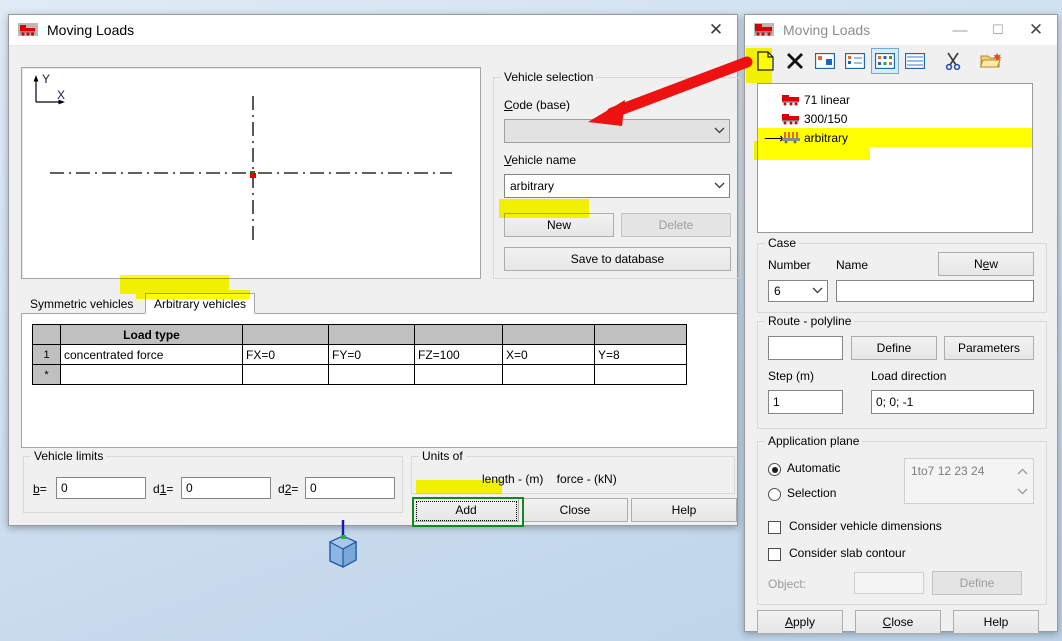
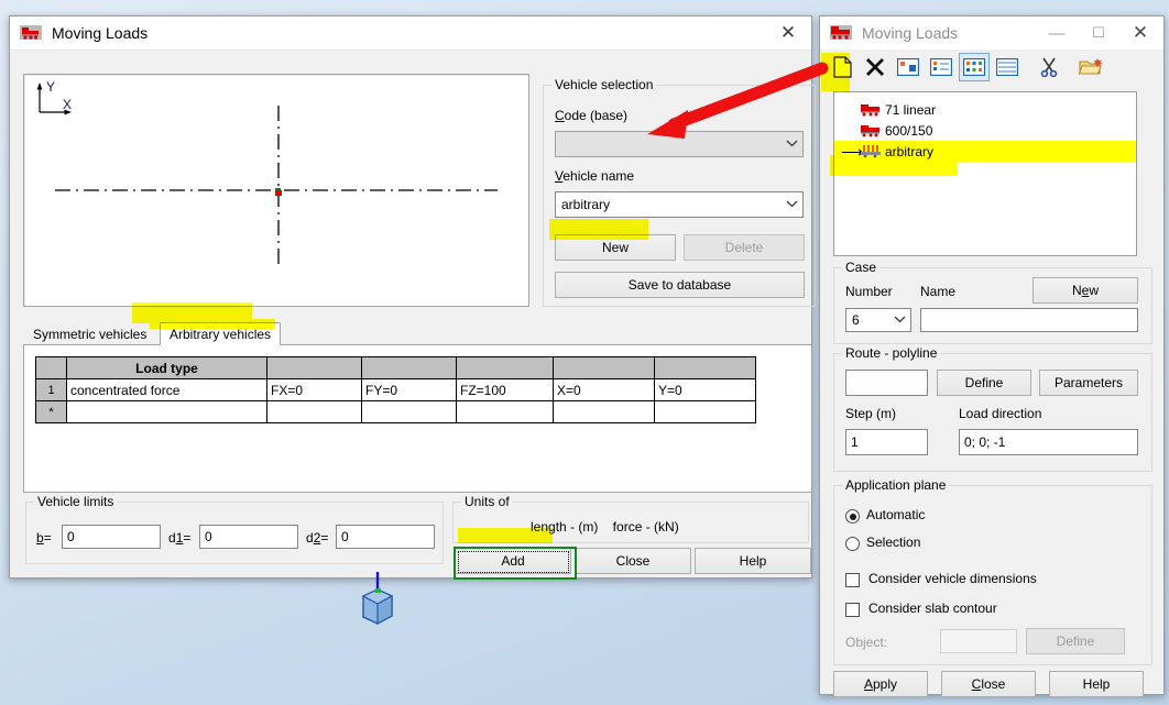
  Moving Loads
  ✕
  Y
  X
  Vehicle selection
  Code (base)
  Vehicle name
  arbitrary
  New
  Delete
  Save to database
  Symmetric vehicles
  Arbitrary vehicles
  	Load type
- 1	concentrated force	FX=0	FY=0	FZ=100	X=0	Y=8
+ 1	concentrated force	FX=0	FY=0	FZ=100	X=0	Y=0
  *
  Vehicle limits
  b=
  0
  d1=
  0
  d2=
  0
  Units of
  length - (m) force - (kN)
  Add
  Close
  Help
  Moving Loads
  —
  ☐
  ✕
  71 linear
- 300/150
+ 600/150
  ⟶
  arbitrary
  Case
  Number
  Name
  N
  e
  w
  6
  Route - polyline
  Define
  Parameters
  Step (m)
  Load direction
  1
  0; 0; -1
  Application plane
  Automatic
  Selection
- 1to7 12 23 24
  Consider vehicle dimensions
  Consider slab contour
  Object:
  Define
  Apply
  Close
  Help
